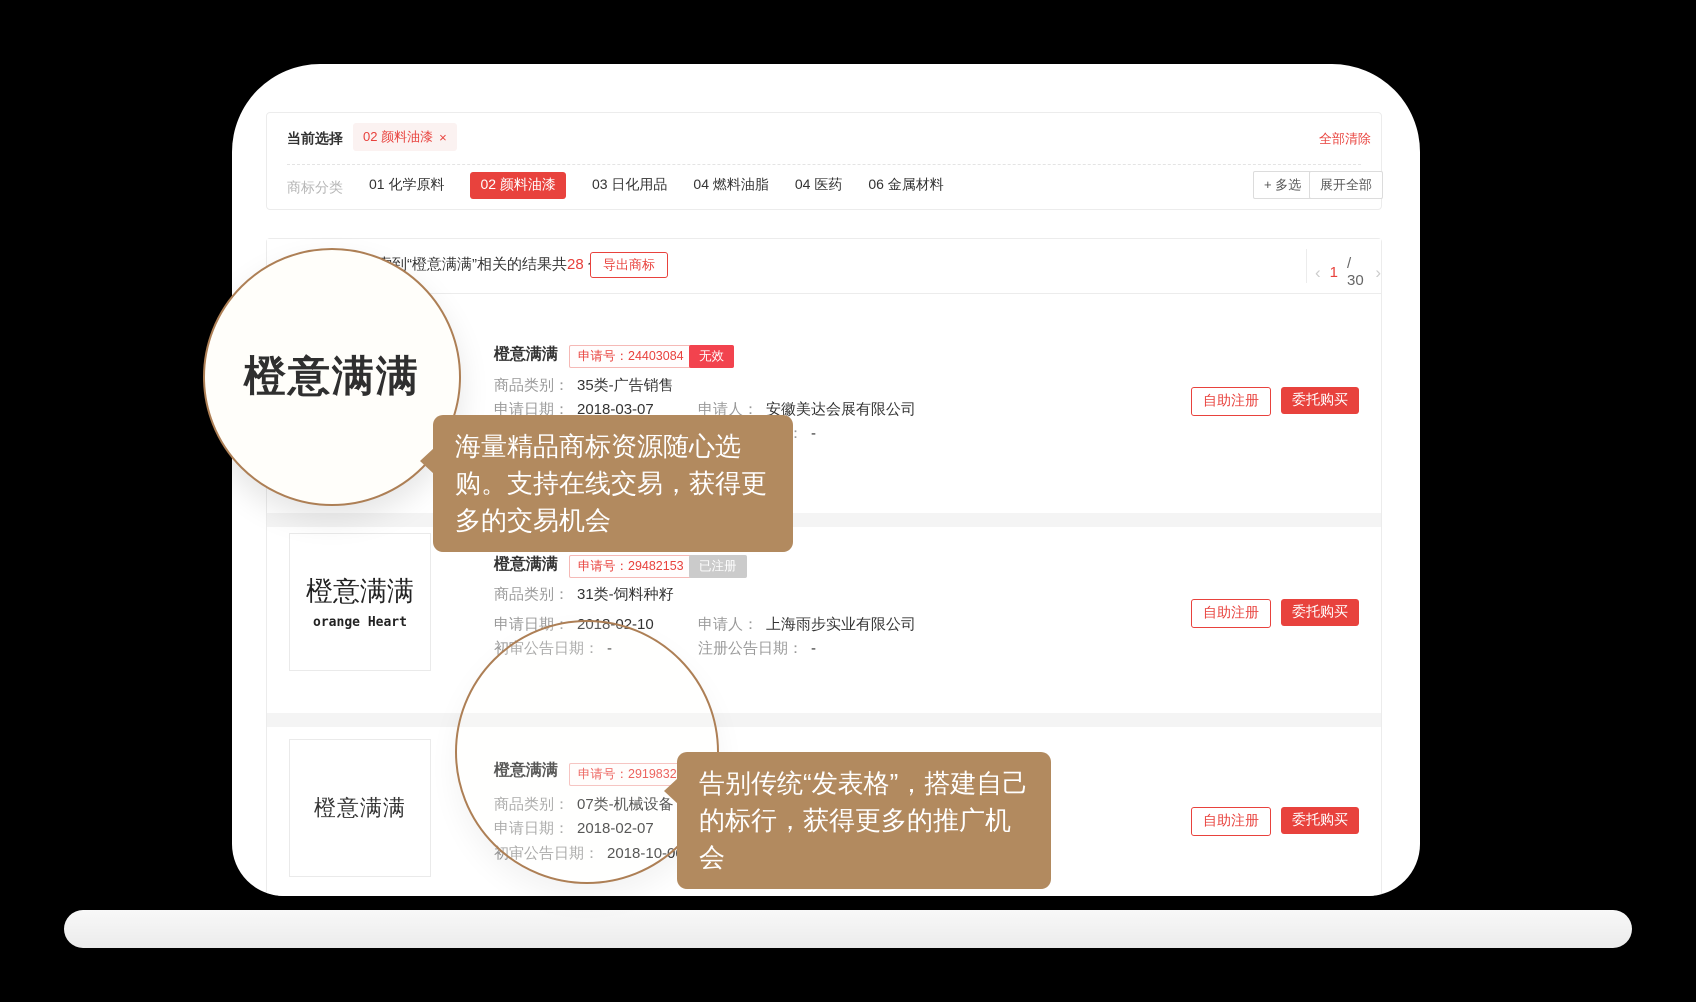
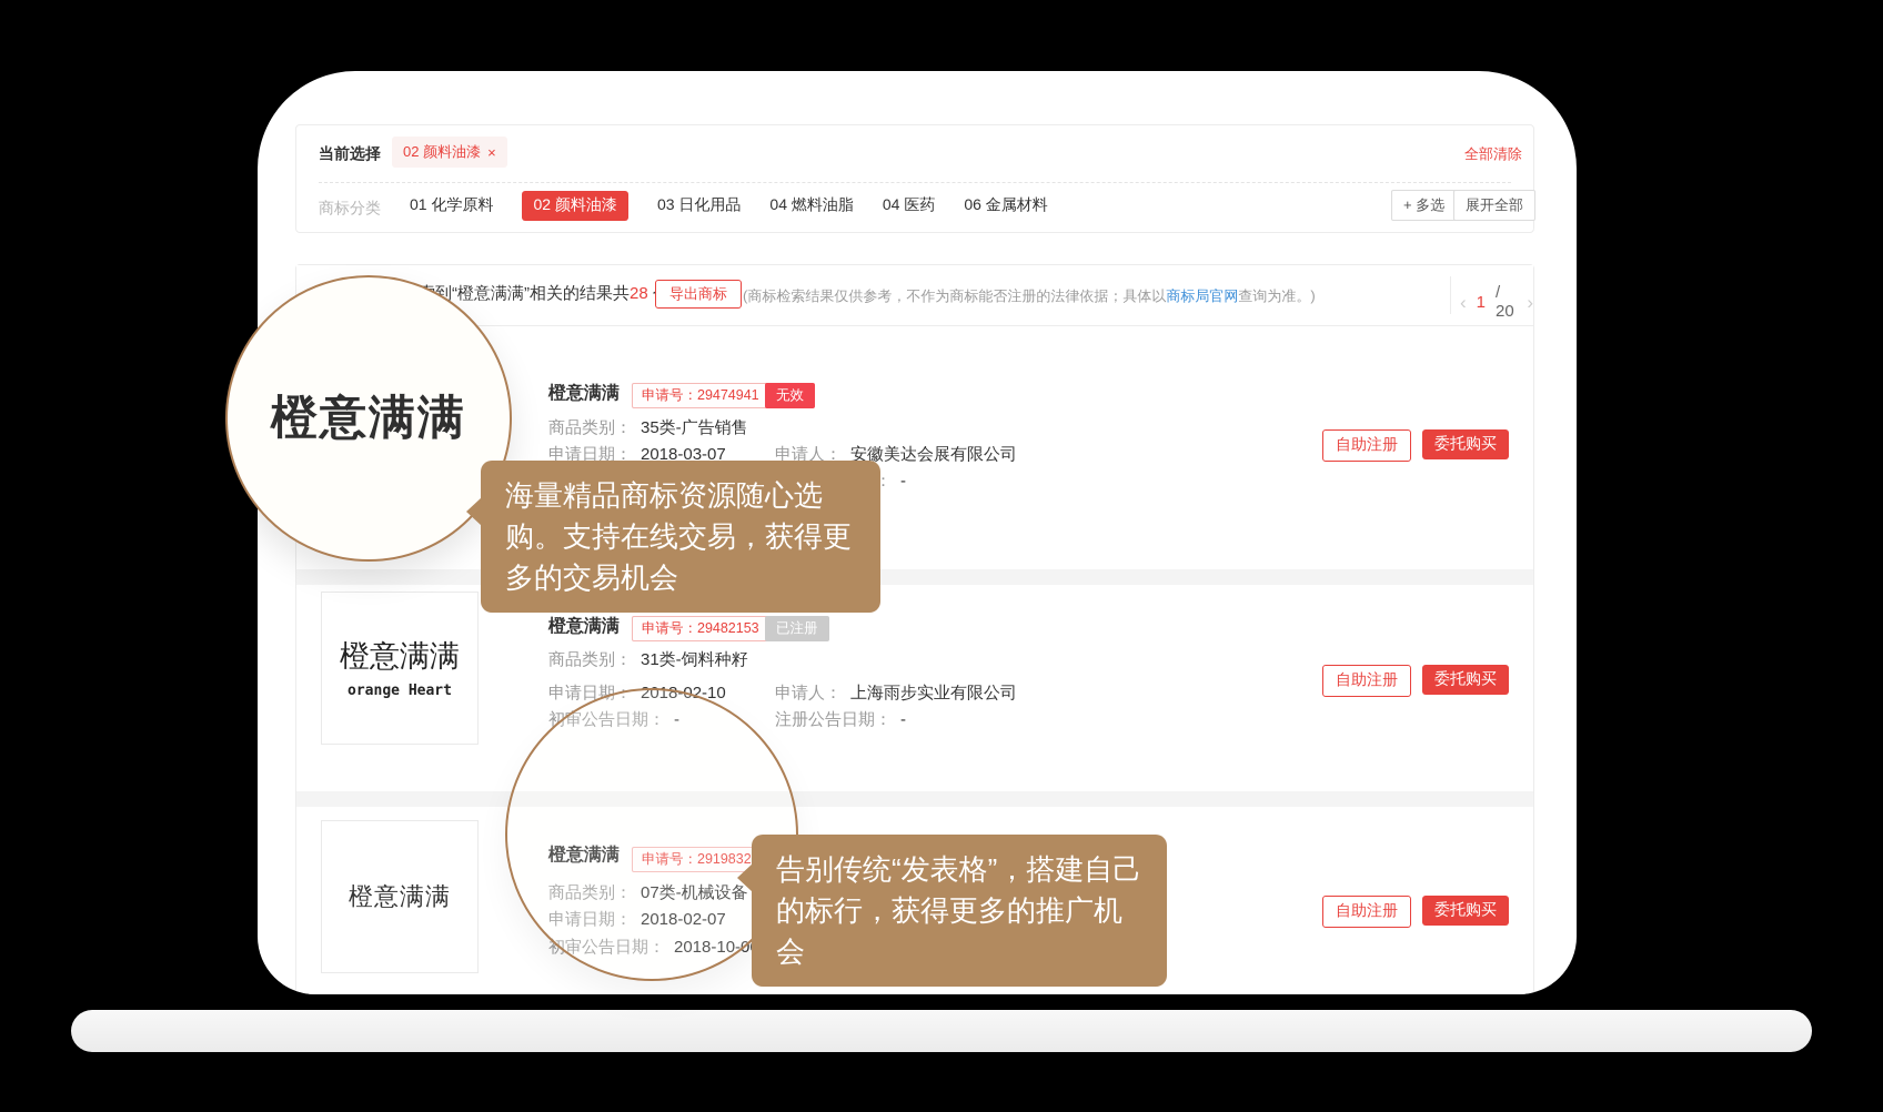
  当前选择
  02 颜料油漆
  ×
  全部清除
  商标分类
  01 化学原料
  02 颜料油漆
  03 日化用品
  04 燃料油脂
  04 医药
  06 金属材料
  + 多选
  展开全部
  导出商标
+ (商标检索结果仅供参考，不作为商标能否注册的法律依据；具体以商标局官网查询为准。)
  ‹
  1
- / 30
+ / 20
  ›
  橙意满满
- 申请号：24403084
+ 申请号：29474941
  无效
  商品类别： 35类-广告销售
  申请日期： 2018-03-07
  申请人： 安徽美达会展有限公司
  自助注册
  委托购买
  橙意满满
  orange Heart
  橙意满满
  申请号：29482153
  已注册
  商品类别： 31类-饲料种籽
  申请日期： 2018-02-10
  申请人： 上海雨步实业有限公司
  初审公告日期： -
  注册公告日期： -
  自助注册
  委托购买
  橙意满满
  橙意满满
  申请号：2919832
  商品类别： 07类-机械设备
  申请日期： 2018-02-07
  初审公告日期： 2018-10-0
  自助注册
  委托购买
  橙意满满
  海量精品商标资源随心选购。支持在线交易，获得更多的交易机会
  告别传统“发表格”，搭建自己的标行，获得更多的推广机会
